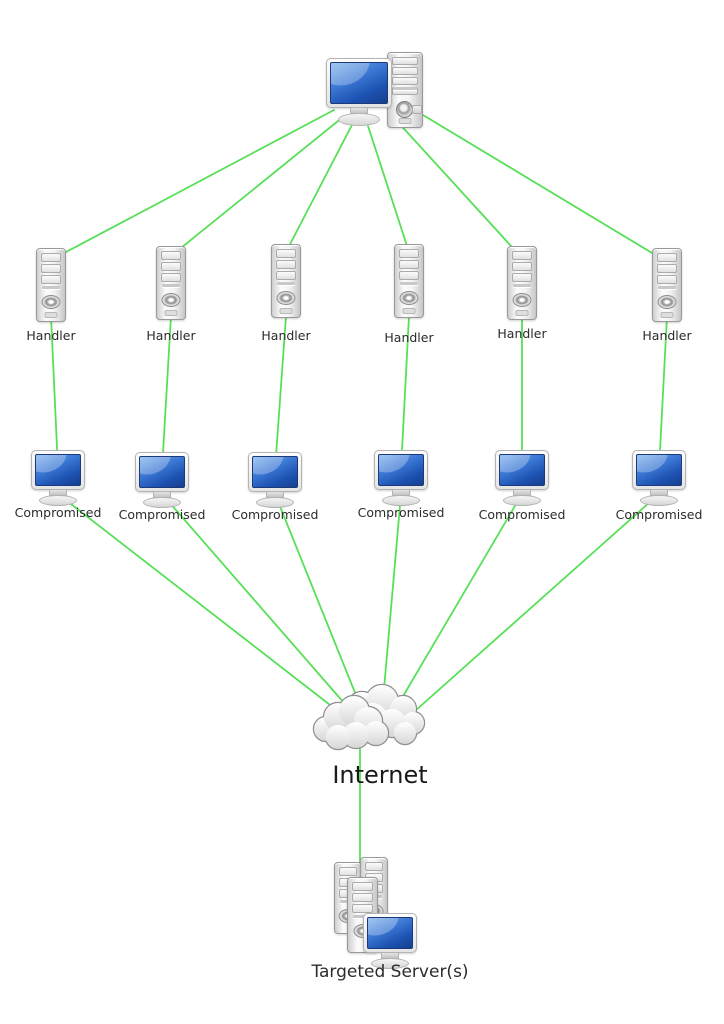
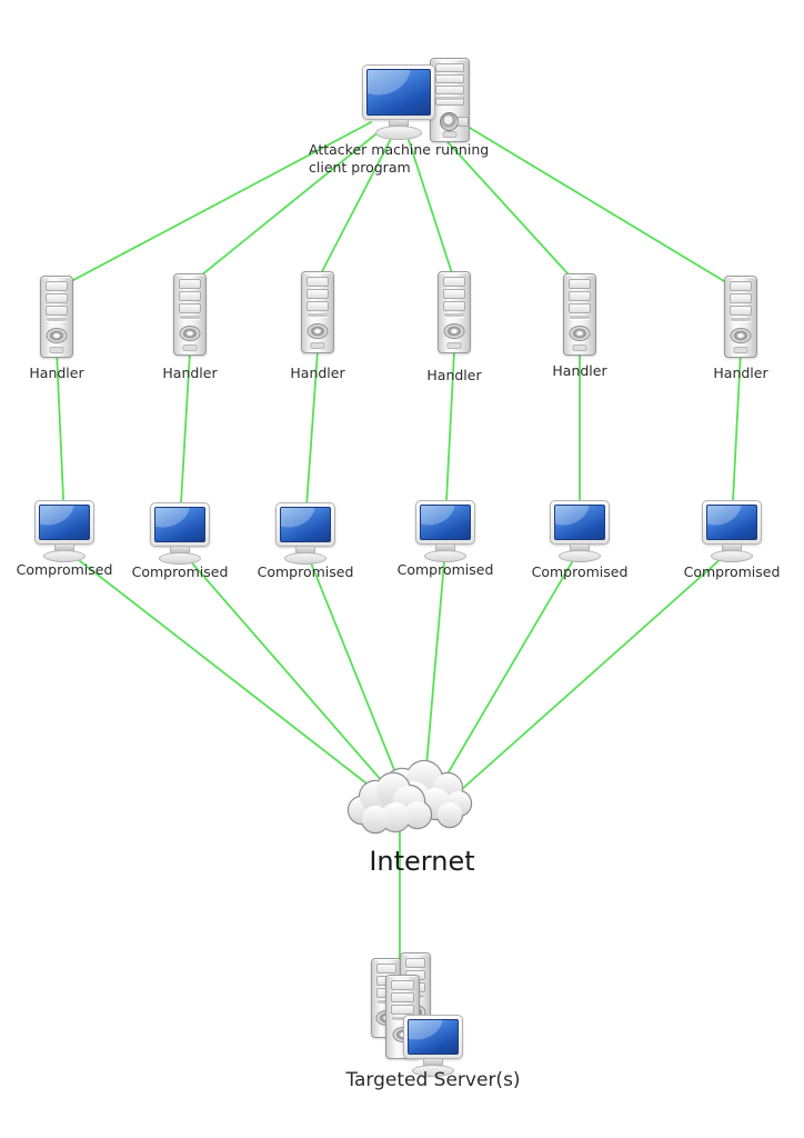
+ Attacker machine running client program
  Handler
  Handler
  Handler
  Handler
  Handler
  Handler
  Compromised
  Compromised
  Compromised
  Compromised
  Compromised
  Compromised
  Internet
  Targeted Server(s)
